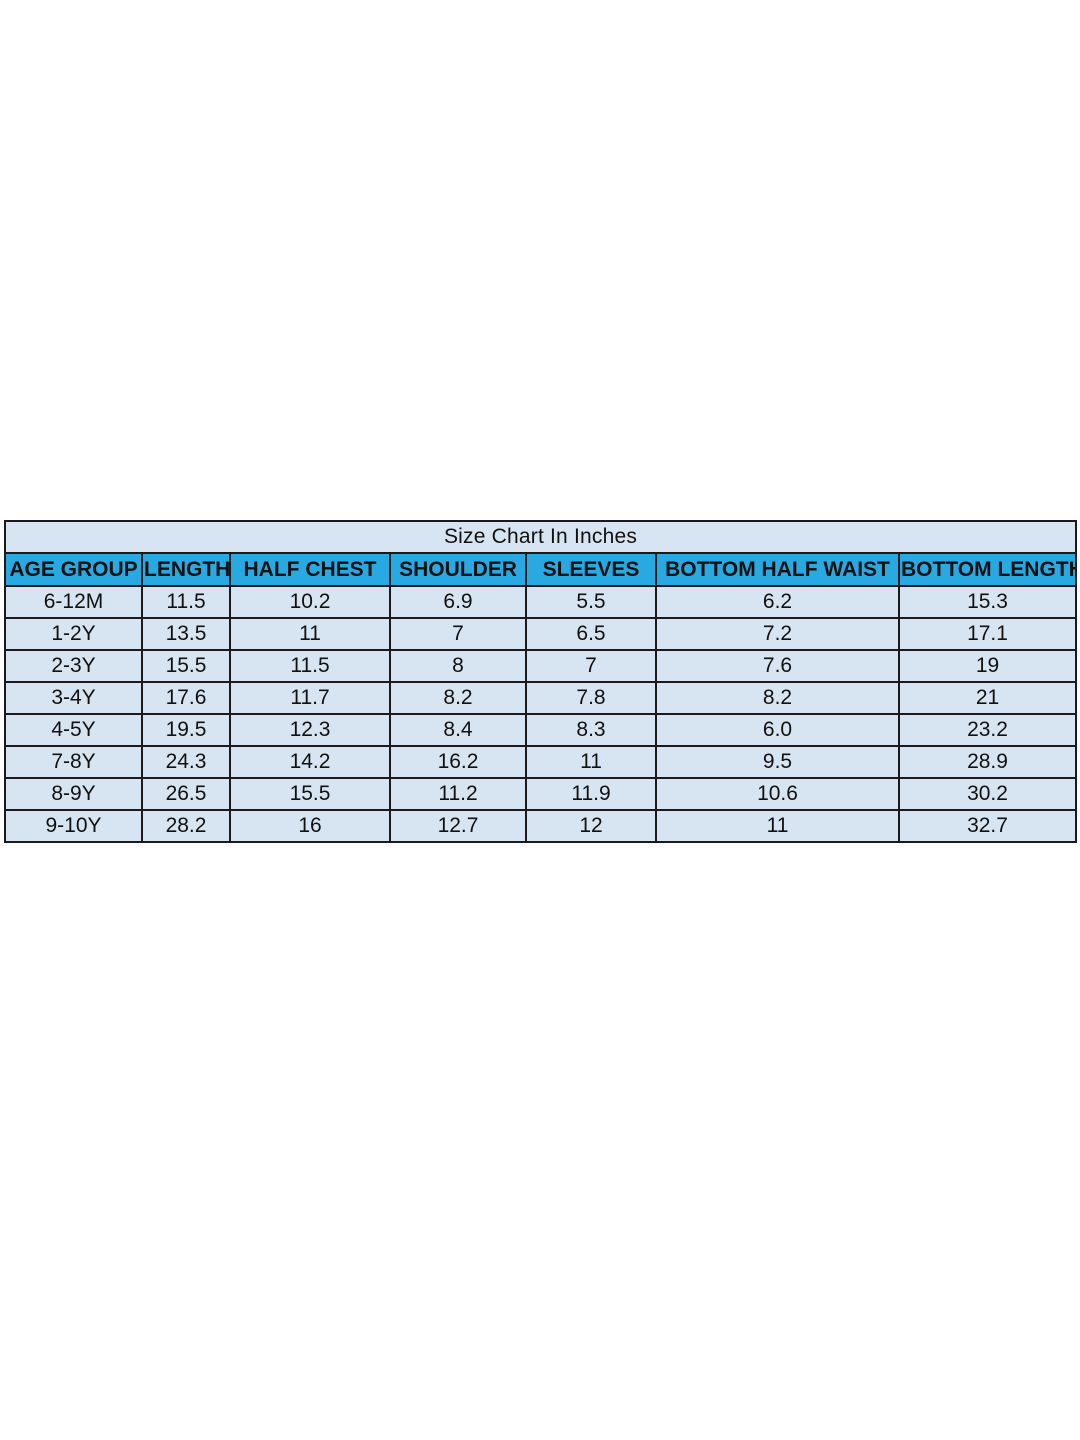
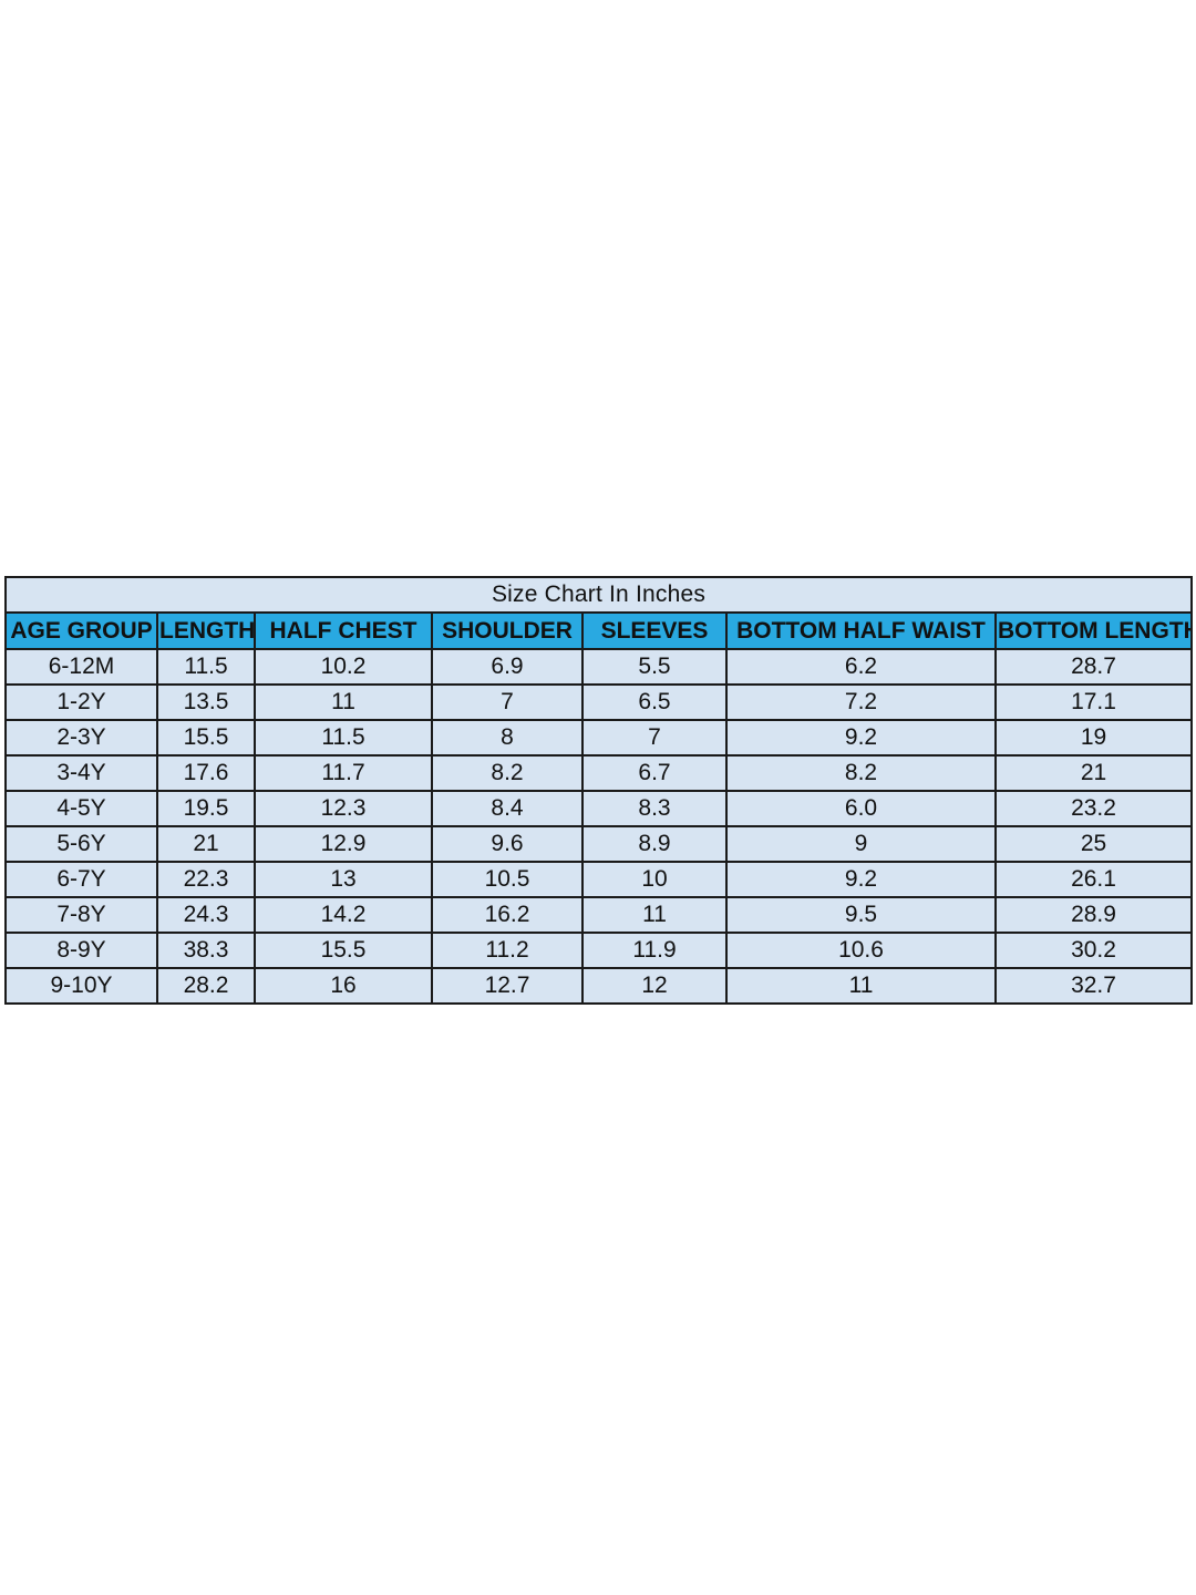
  Size Chart In Inches
  AGE GROUP	LENGTH	HALF CHEST	SHOULDER	SLEEVES	BOTTOM HALF WAIST	BOTTOM LENGT
- 6-12M	11.5	10.2	6.9	5.5	6.2	15.3
+ 6-12M	11.5	10.2	6.9	5.5	6.2	28.7
  1-2Y	13.5	11	7	6.5	7.2	17.1
- 2-3Y	15.5	11.5	8	7	7.6	19
+ 2-3Y	15.5	11.5	8	7	9.2	19
- 3-4Y	17.6	11.7	8.2	7.8	8.2	21
+ 3-4Y	17.6	11.7	8.2	6.7	8.2	21
  4-5Y	19.5	12.3	8.4	8.3	6.0	23.2
+ 5-6Y	21	12.9	9.6	8.9	9	25
+ 6-7Y	22.3	13	10.5	10	9.2	26.1
  7-8Y	24.3	14.2	16.2	11	9.5	28.9
- 8-9Y	26.5	15.5	11.2	11.9	10.6	30.2
+ 8-9Y	38.3	15.5	11.2	11.9	10.6	30.2
  9-10Y	28.2	16	12.7	12	11	32.7
